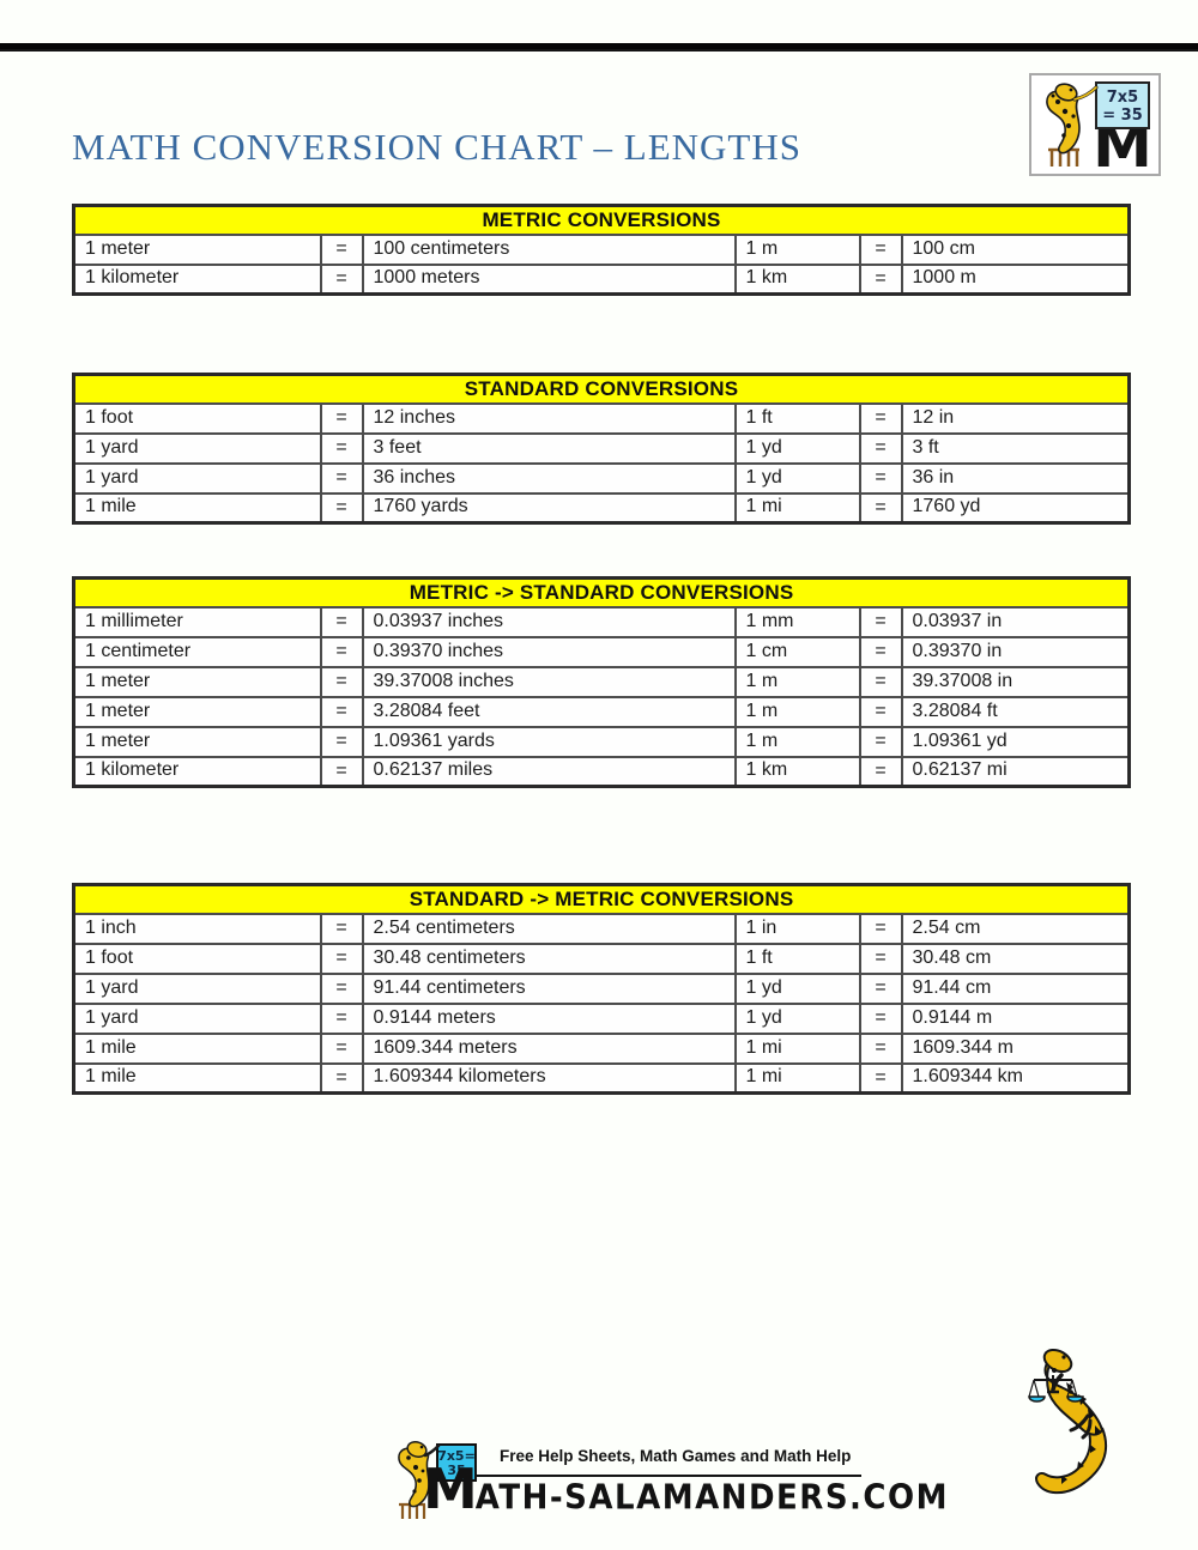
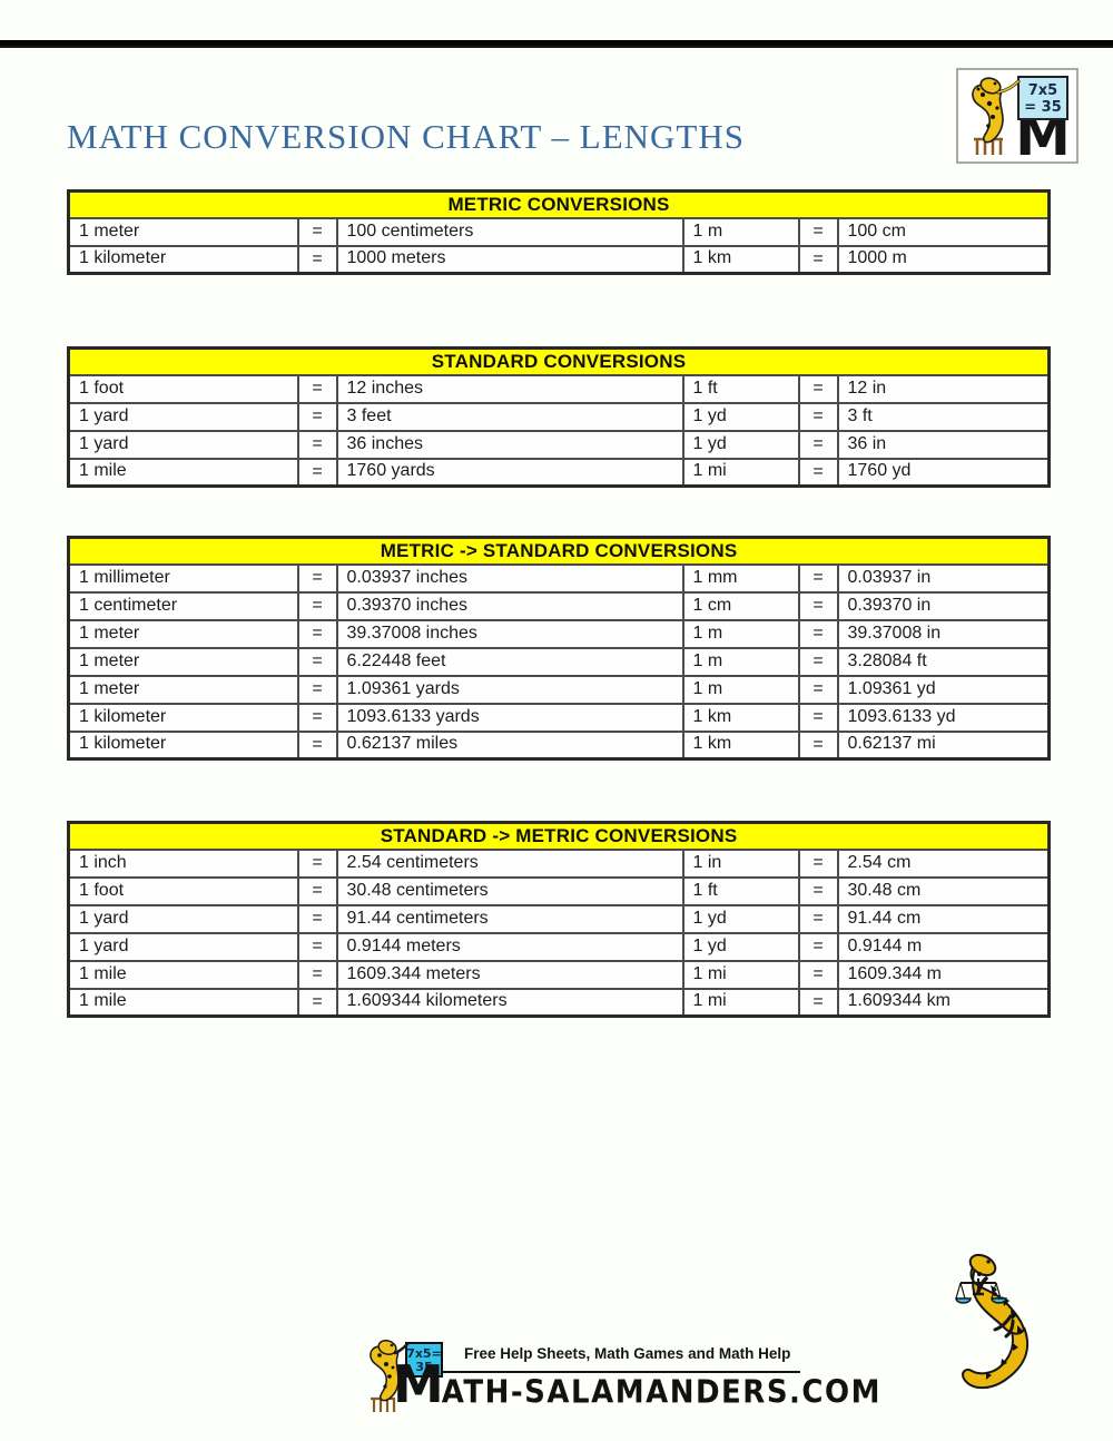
  MATH CONVERSION CHART – LENGTHS
  M
  7x5
  = 35
  METRIC CONVERSIONS
  1 meter	=	100 centimeters	1 m	=	100 cm
  1 kilometer	=	1000 meters	1 km	=	1000 m
  STANDARD CONVERSIONS
  1 foot	=	12 inches	1 ft	=	12 in
  1 yard	=	3 feet	1 yd	=	3 ft
  1 yard	=	36 inches	1 yd	=	36 in
  1 mile	=	1760 yards	1 mi	=	1760 yd
  METRIC -> STANDARD CONVERSIONS
  1 millimeter	=	0.03937 inches	1 mm	=	0.03937 in
  1 centimeter	=	0.39370 inches	1 cm	=	0.39370 in
  1 meter	=	39.37008 inches	1 m	=	39.37008 in
- 1 meter	=	3.28084 feet	1 m	=	3.28084 ft
+ 1 meter	=	6.22448 feet	1 m	=	3.28084 ft
  1 meter	=	1.09361 yards	1 m	=	1.09361 yd
+ 1 kilometer	=	1093.6133 yards	1 km	=	1093.6133 yd
  1 kilometer	=	0.62137 miles	1 km	=	0.62137 mi
  STANDARD -> METRIC CONVERSIONS
  1 inch	=	2.54 centimeters	1 in	=	2.54 cm
  1 foot	=	30.48 centimeters	1 ft	=	30.48 cm
  1 yard	=	91.44 centimeters	1 yd	=	91.44 cm
  1 yard	=	0.9144 meters	1 yd	=	0.9144 m
  1 mile	=	1609.344 meters	1 mi	=	1609.344 m
  1 mile	=	1.609344 kilometers	1 mi	=	1.609344 km
  7x5=
  35
  Free Help Sheets, Math Games and Math Help
  M
  ATH-SALAMANDERS.COM
